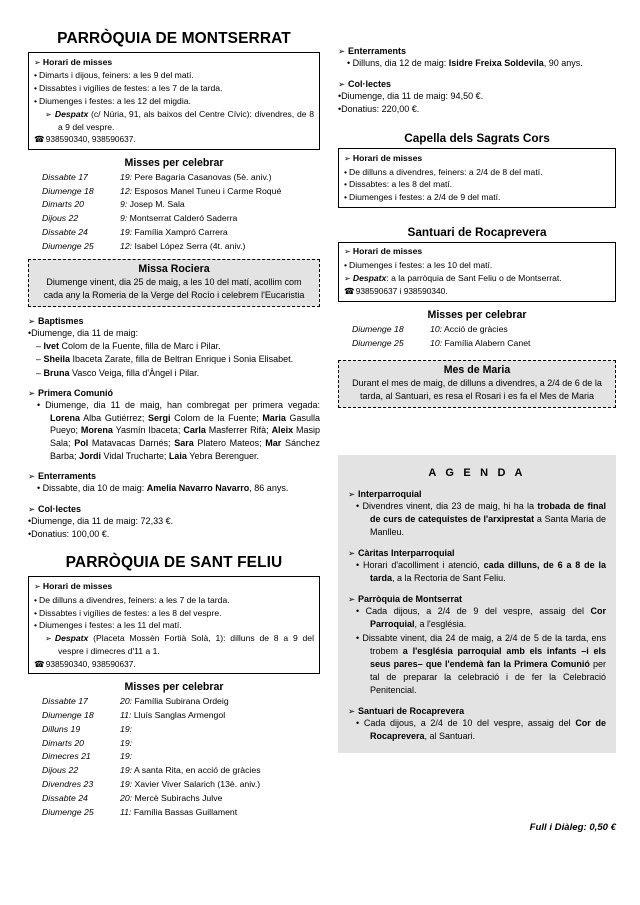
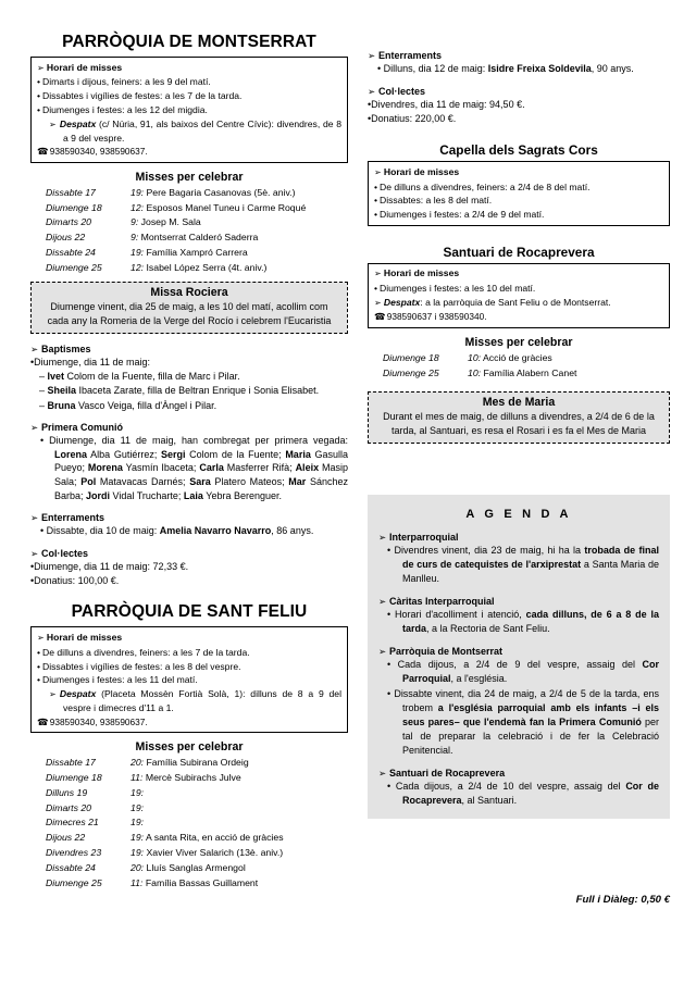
  PARRÒQUIA DE MONTSERRAT
  ➢ Horari de misses
  • Dimarts i dijous, feiners: a les 9 del matí.
  • Dissabtes i vigílies de festes: a les 7 de la tarda.
  • Diumenges i festes: a les 12 del migdia.
  ➢ Despatx (c/ Núria, 91, als baixos del Centre Cívic): divendres, de 8 a 9 del vespre.
  ☎938590340, 938590637.
  Misses per celebrar
  Dissabte 17	19: Pere Bagaria Casanovas (5è. aniv.)
  Diumenge 18	12: Esposos Manel Tuneu i Carme Roqué
  Dimarts 20	9: Josep M. Sala
  Dijous 22	9: Montserrat Calderó Saderra
  Dissabte 24	19: Família Xampró Carrera
  Diumenge 25	12: Isabel López Serra (4t. aniv.)
  Missa Rociera
  Diumenge vinent, dia 25 de maig, a les 10 del matí, acollim com cada any la Romeria de la Verge del Rocío i celebrem l'Eucaristia
  ➢ Baptismes
  •Diumenge, dia 11 de maig:
  – Ivet Colom de la Fuente, filla de Marc i Pilar.
  – Sheila Ibaceta Zarate, filla de Beltran Enrique i Sonia Elisabet.
  – Bruna Vasco Veiga, filla d'Àngel i Pilar.
  ➢ Primera Comunió
  • Diumenge, dia 11 de maig, han combregat per primera vegada: Lorena Alba Gutiérrez; Sergi Colom de la Fuente; Maria Gasulla Pueyo; Morena Yasmín Ibaceta; Carla Masferrer Rifà; Aleix Masip Sala; Pol Matavacas Darnés; Sara Platero Mateos; Mar Sánchez Barba; Jordi Vidal Trucharte; Laia Yebra Berenguer.
  ➢ Enterraments
  • Dissabte, dia 10 de maig: Amelia Navarro Navarro, 86 anys.
  ➢ Col·lectes
  •Diumenge, dia 11 de maig: 72,33 €.
  •Donatius: 100,00 €.
  PARRÒQUIA DE SANT FELIU
  ➢ Horari de misses
  • De dilluns a divendres, feiners: a les 7 de la tarda.
  • Dissabtes i vigílies de festes: a les 8 del vespre.
  • Diumenges i festes: a les 11 del matí.
  ➢ Despatx (Placeta Mossèn Fortià Solà, 1): dilluns de 8 a 9 del vespre i dimecres d'11 a 1.
  ☎938590340, 938590637.
  Misses per celebrar
  Dissabte 17	20: Família Subirana Ordeig
- Diumenge 18	11: Lluís Sanglas Armengol
+ Diumenge 18	11: Mercè Subirachs Julve
  Dilluns 19	19:
  Dimarts 20	19:
  Dimecres 21	19:
  Dijous 22	19: A santa Rita, en acció de gràcies
  Divendres 23	19: Xavier Viver Salarich (13è. aniv.)
- Dissabte 24	20: Mercè Subirachs Julve
+ Dissabte 24	20: Lluís Sanglas Armengol
  Diumenge 25	11: Família Bassas Guillament
  ➢ Enterraments
  • Dilluns, dia 12 de maig: Isidre Freixa Soldevila, 90 anys.
  ➢ Col·lectes
- •Diumenge, dia 11 de maig: 94,50 €.
+ •Divendres, dia 11 de maig: 94,50 €.
  •Donatius: 220,00 €.
  Capella dels Sagrats Cors
  ➢ Horari de misses
  • De dilluns a divendres, feiners: a 2/4 de 8 del matí.
  • Dissabtes: a les 8 del matí.
  • Diumenges i festes: a 2/4 de 9 del matí.
  Santuari de Rocaprevera
  ➢ Horari de misses
  • Diumenges i festes: a les 10 del matí.
  ➢ Despatx: a la parròquia de Sant Feliu o de Montserrat.
  ☎938590637 i 938590340.
  Misses per celebrar
  Diumenge 18	10: Acció de gràcies
  Diumenge 25	10: Família Alabern Canet
  Mes de Maria
  Durant el mes de maig, de dilluns a divendres, a 2/4 de 6 de la tarda, al Santuari, es resa el Rosari i es fa el Mes de Maria
  A G E N D A
  ➢ Interparroquial
  • Divendres vinent, dia 23 de maig, hi ha la trobada de final de curs de catequistes de l'arxiprestat a Santa Maria de Manlleu.
  ➢ Càritas Interparroquial
  • Horari d'acolliment i atenció, cada dilluns, de 6 a 8 de la tarda, a la Rectoria de Sant Feliu.
  ➢ Parròquia de Montserrat
  • Cada dijous, a 2/4 de 9 del vespre, assaig del Cor Parroquial, a l'església.
  • Dissabte vinent, dia 24 de maig, a 2/4 de 5 de la tarda, ens trobem a l'església parroquial amb els infants –i els seus pares– que l'endemà fan la Primera Comunió per tal de preparar la celebració i de fer la Celebració Penitencial.
  ➢ Santuari de Rocaprevera
  • Cada dijous, a 2/4 de 10 del vespre, assaig del Cor de Rocaprevera, al Santuari.
  Full i Diàleg: 0,50 €
